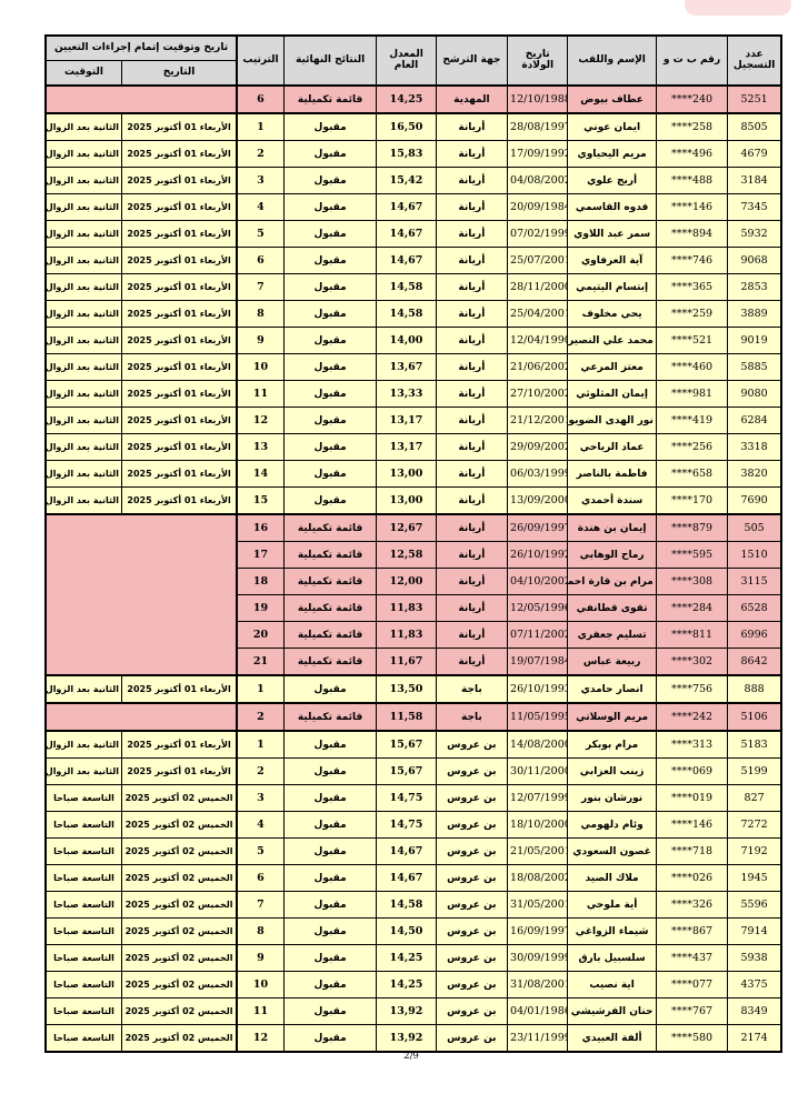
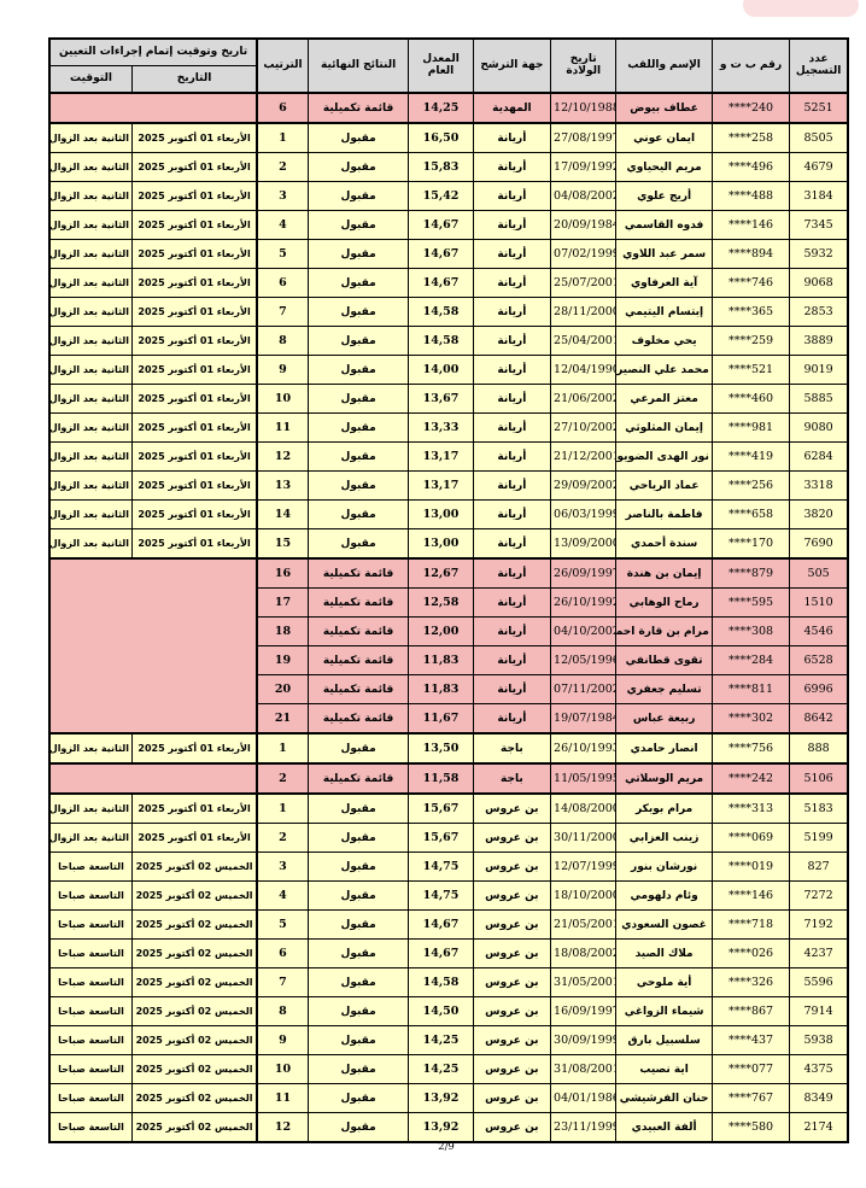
  عدد التسجيل	رقم ب ت و	الإسم واللقب	تاريخ الولادة	جهة الترشح	المعدل العام	النتائج النهائية	الترتيب	تاريخ وتوقيت إتمام إجراءات التعيين
  التاريخ	التوقيت
  5251	****240	عطاف بيوض	12/10/1988	المهدية	14,25	قائمة تكميلية	6
- 8505	****258	ايمان عوني	28/08/1997	أريانة	16,50	مقبول	1	الأربعاء 01 أكتوبر 2025	الثانية بعد الزوال
+ 8505	****258	ايمان عوني	27/08/1997	أريانة	16,50	مقبول	1	الأربعاء 01 أكتوبر 2025	الثانية بعد الزوال
  4679	****496	مريم اليحياوي	17/09/1992	أريانة	15,83	مقبول	2	الأربعاء 01 أكتوبر 2025	الثانية بعد الزوال
  3184	****488	أريج علوي	04/08/2002	أريانة	15,42	مقبول	3	الأربعاء 01 أكتوبر 2025	الثانية بعد الزوال
  7345	****146	فدوه القاسمي	20/09/1984	أريانة	14,67	مقبول	4	الأربعاء 01 أكتوبر 2025	الثانية بعد الزوال
  5932	****894	سمر عبد اللاوي	07/02/1999	أريانة	14,67	مقبول	5	الأربعاء 01 أكتوبر 2025	الثانية بعد الزوال
  9068	****746	آية العرفاوي	25/07/2001	أريانة	14,67	مقبول	6	الأربعاء 01 أكتوبر 2025	الثانية بعد الزوال
  2853	****365	إبتسام اليتيمي	28/11/2000	أريانة	14,58	مقبول	7	الأربعاء 01 أكتوبر 2025	الثانية بعد الزوال
  3889	****259	يحي مخلوف	25/04/2001	أريانة	14,58	مقبول	8	الأربعاء 01 أكتوبر 2025	الثانية بعد الزوال
  9019	****521	محمد علي النصير	12/04/199	أريانة	14,00	مقبول	9	الأربعاء 01 أكتوبر 2025	الثانية بعد الزوال
  5885	****460	معتز المرعي	21/06/2002	أريانة	13,67	مقبول	10	الأربعاء 01 أكتوبر 2025	الثانية بعد الزوال
  9080	****981	إيمان المثلوثي	27/10/2002	أريانة	13,33	مقبول	11	الأربعاء 01 أكتوبر 2025	الثانية بعد الزوال
  6284	****419	نور الهدى الضويو	21/12/200	أريانة	13,17	مقبول	12	الأربعاء 01 أكتوبر 2025	الثانية بعد الزوال
  3318	****256	عماد الرياحي	29/09/2002	أريانة	13,17	مقبول	13	الأربعاء 01 أكتوبر 2025	الثانية بعد الزوال
  3820	****658	فاطمة بالناصر	06/03/1999	أريانة	13,00	مقبول	14	الأربعاء 01 أكتوبر 2025	الثانية بعد الزوال
  7690	****170	سندة أحمدي	13/09/2000	أريانة	13,00	مقبول	15	الأربعاء 01 أكتوبر 2025	الثانية بعد الزوال
  505	****879	إيمان بن هندة	26/09/1997	أريانة	12,67	قائمة تكميلية	16
  1510	****595	رماح الوهابي	26/10/1992	أريانة	12,58	قائمة تكميلية	17
- 3115	****308	مرام بن قارة احم	04/10/200	أريانة	12,00	قائمة تكميلية	18
+ 4546	****308	مرام بن قارة احم	04/10/200	أريانة	12,00	قائمة تكميلية	18
  6528	****284	تقوى قطانفي	12/05/1996	أريانة	11,83	قائمة تكميلية	19
  6996	****811	تسليم جعفري	07/11/2002	أريانة	11,83	قائمة تكميلية	20
  8642	****302	ربيعة عباس	19/07/1984	أريانة	11,67	قائمة تكميلية	21
  888	****756	انصار حامدي	26/10/1993	باجة	13,50	مقبول	1	الأربعاء 01 أكتوبر 2025	الثانية بعد الزوال
  5106	****242	مريم الوسلاتي	11/05/1995	باجة	11,58	قائمة تكميلية	2
  5183	****313	مرام بوبكر	14/08/2000	بن عروس	15,67	مقبول	1	الأربعاء 01 أكتوبر 2025	الثانية بعد الزوال
  5199	****069	زينب العزابي	30/11/2000	بن عروس	15,67	مقبول	2	الأربعاء 01 أكتوبر 2025	الثانية بعد الزوال
  827	****019	نورشان بنور	12/07/1999	بن عروس	14,75	مقبول	3	الخميس 02 أكتوبر 2025	التاسعة صباحا
  7272	****146	وئام دلهومي	18/10/2000	بن عروس	14,75	مقبول	4	الخميس 02 أكتوبر 2025	التاسعة صباحا
  7192	****718	غصون السعودي	21/05/2001	بن عروس	14,67	مقبول	5	الخميس 02 أكتوبر 2025	التاسعة صباحا
- 1945	****026	ملاك الصيد	18/08/2002	بن عروس	14,67	مقبول	6	الخميس 02 أكتوبر 2025	التاسعة صباحا
+ 4237	****026	ملاك الصيد	18/08/2002	بن عروس	14,67	مقبول	6	الخميس 02 أكتوبر 2025	التاسعة صباحا
  5596	****326	أية ملوحي	31/05/2001	بن عروس	14,58	مقبول	7	الخميس 02 أكتوبر 2025	التاسعة صباحا
  7914	****867	شيماء الزواغي	16/09/1997	بن عروس	14,50	مقبول	8	الخميس 02 أكتوبر 2025	التاسعة صباحا
  5938	****437	سلسبيل بارق	30/09/1999	بن عروس	14,25	مقبول	9	الخميس 02 أكتوبر 2025	التاسعة صباحا
  4375	****077	اية نصيب	31/08/2001	بن عروس	14,25	مقبول	10	الخميس 02 أكتوبر 2025	التاسعة صباحا
  8349	****767	حنان الفرشيشي	04/01/1986	بن عروس	13,92	مقبول	11	الخميس 02 أكتوبر 2025	التاسعة صباحا
  2174	****580	ألفة العبيدي	23/11/1999	بن عروس	13,92	مقبول	12	الخميس 02 أكتوبر 2025	التاسعة صباحا
  2/9
